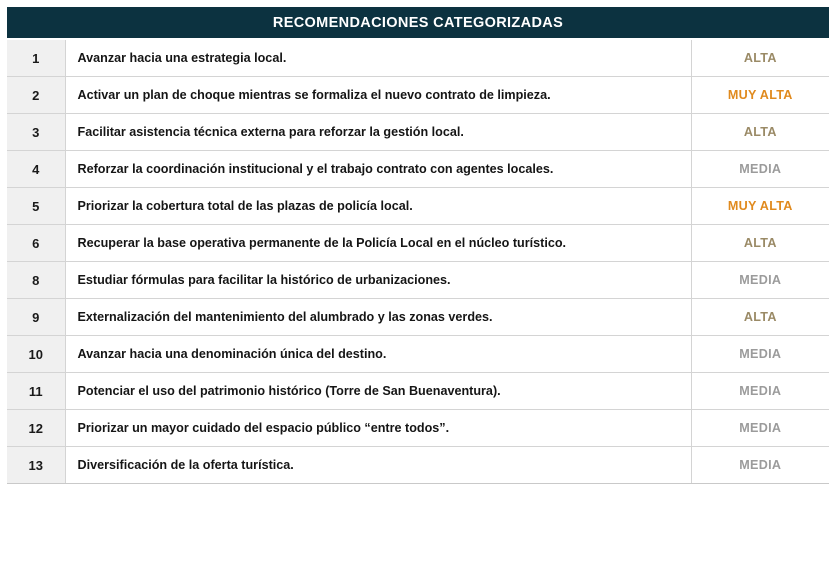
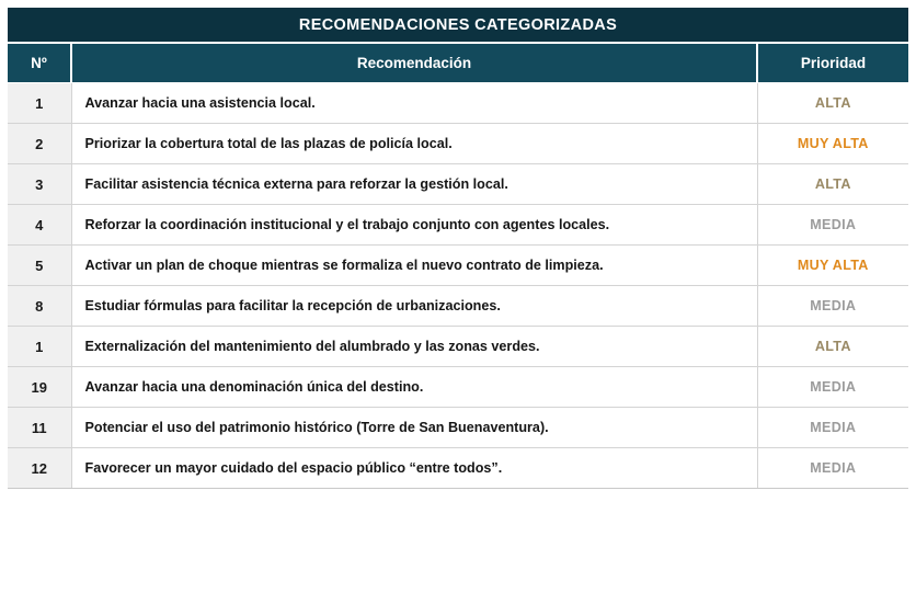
  RECOMENDACIONES CATEGORIZADAS
+ Nº	Recomendación	Prioridad
- 1	Avanzar hacia una estrategia local.	ALTA
+ 1	Avanzar hacia una asistencia local.	ALTA
- 2	Activar un plan de choque mientras se formaliza el nuevo contrato de limpieza.	MUY ALTA
+ 2	Priorizar la cobertura total de las plazas de policía local.	MUY ALTA
  3	Facilitar asistencia técnica externa para reforzar la gestión local.	ALTA
- 4	Reforzar la coordinación institucional y el trabajo contrato con agentes locales.	MEDIA
+ 4	Reforzar la coordinación institucional y el trabajo conjunto con agentes locales.	MEDIA
- 5	Priorizar la cobertura total de las plazas de policía local.	MUY ALTA
+ 5	Activar un plan de choque mientras se formaliza el nuevo contrato de limpieza.	MUY ALTA
- 6	Recuperar la base operativa permanente de la Policía Local en el núcleo turístico.	ALTA
- 8	Estudiar fórmulas para facilitar la histórico de urbanizaciones.	MEDIA
+ 8	Estudiar fórmulas para facilitar la recepción de urbanizaciones.	MEDIA
- 9	Externalización del mantenimiento del alumbrado y las zonas verdes.	ALTA
+ 1	Externalización del mantenimiento del alumbrado y las zonas verdes.	ALTA
- 10	Avanzar hacia una denominación única del destino.	MEDIA
+ 19	Avanzar hacia una denominación única del destino.	MEDIA
  11	Potenciar el uso del patrimonio histórico (Torre de San Buenaventura).	MEDIA
- 12	Priorizar un mayor cuidado del espacio público “entre todos”.	MEDIA
+ 12	Favorecer un mayor cuidado del espacio público “entre todos”.	MEDIA
- 13	Diversificación de la oferta turística.	MEDIA
